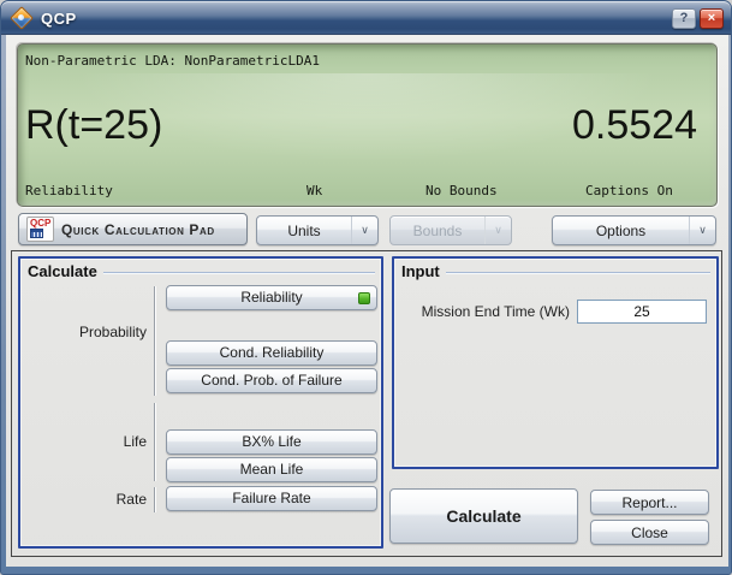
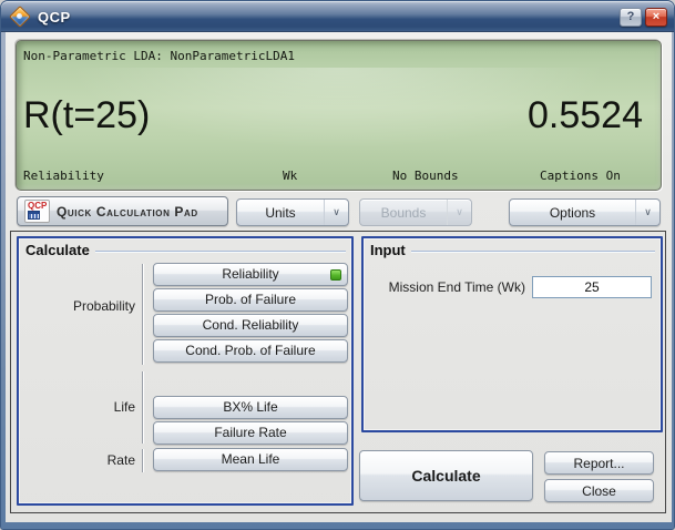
  QCP
  ?
  ×
  Non-Parametric LDA: NonParametricLDA1
  R(t=25)
  0.5524
  Reliability
  Wk
  No Bounds
  Captions On
  QCP
  Quick Calculation Pad
  Units
  ∨
  Bounds
  ∨
  Options
  ∨
  Calculate
  Probability
  Reliability
+ Prob. of Failure
  Cond. Reliability
  Cond. Prob. of Failure
  Life
  BX% Life
- Mean Life
+ Failure Rate
  Rate
- Failure Rate
+ Mean Life
  Input
  Mission End Time (Wk)
  25
  Calculate
  Report...
  Close
